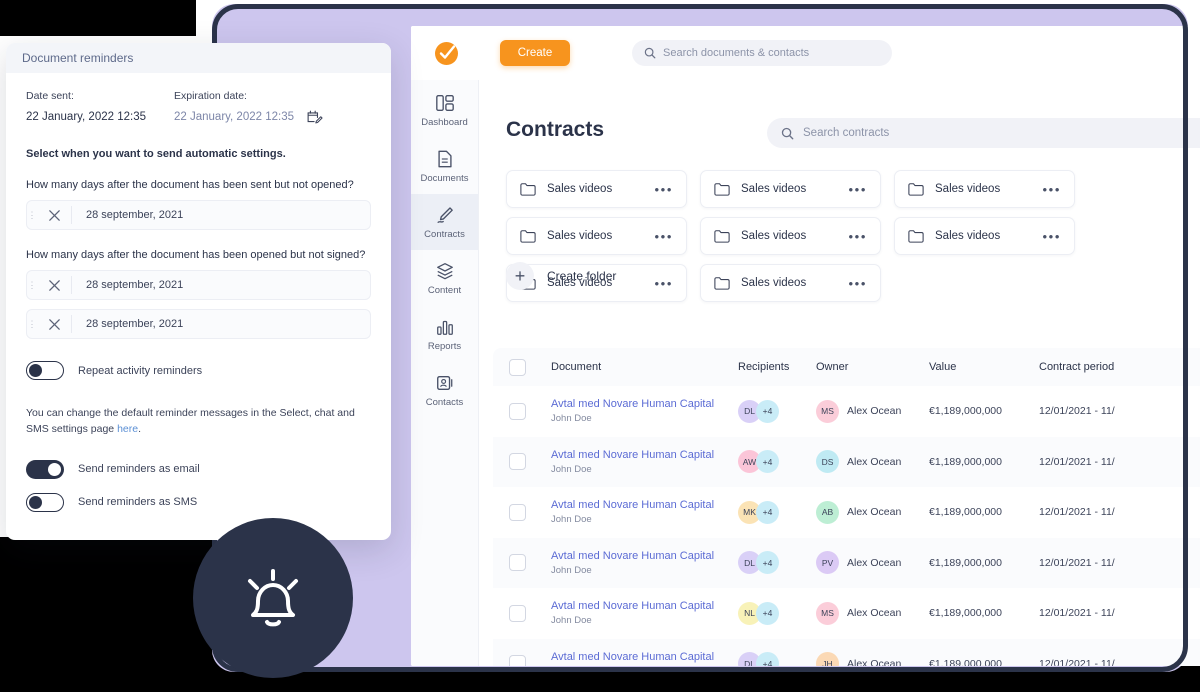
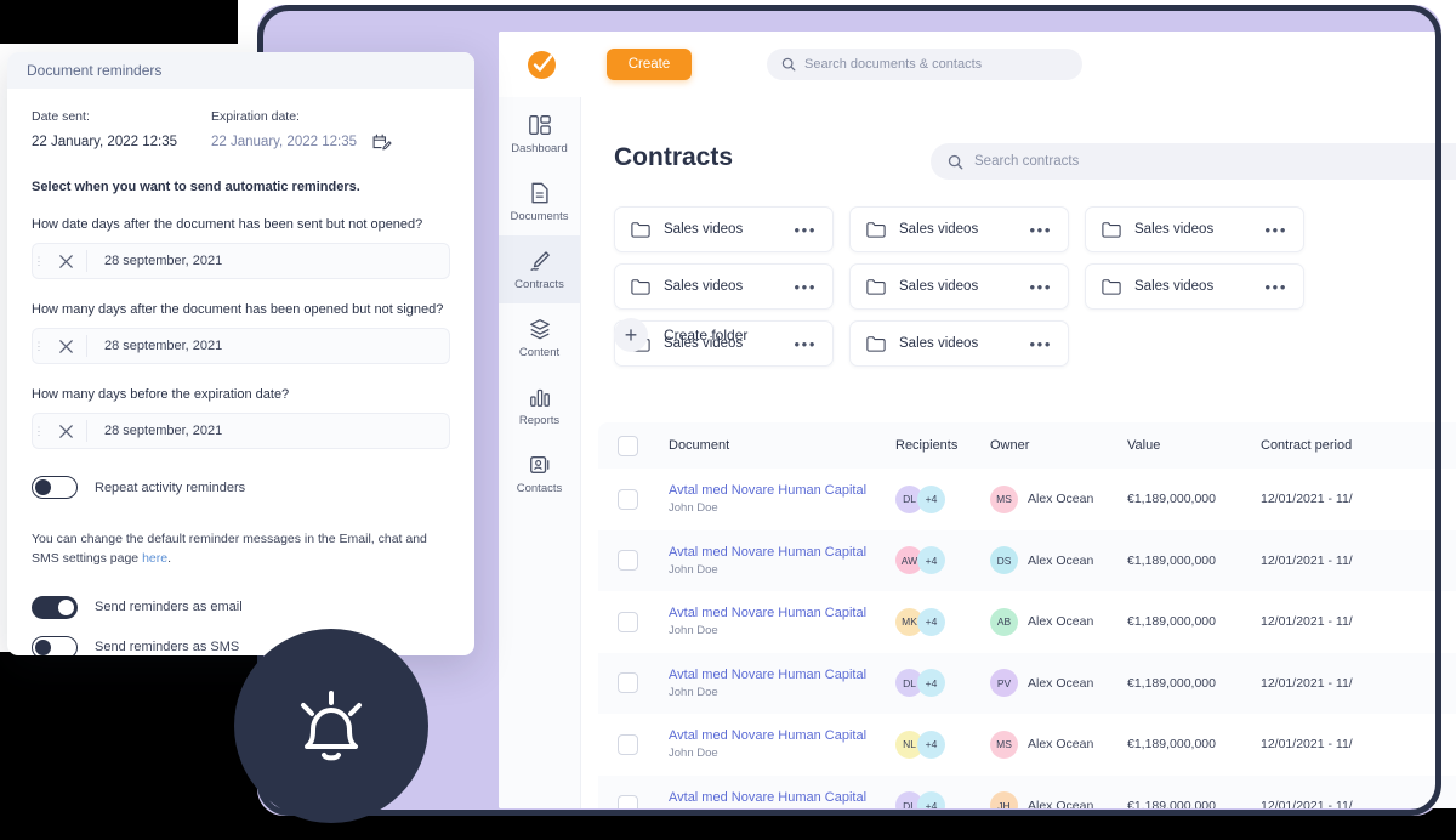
  Create
  Search documents & contacts
  Dashboard
  Documents
  Contracts
  Content
  Reports
  Contacts
  Contracts
  Search contracts
  Sales videos
  •••
  Sales videos
  •••
  Sales videos
  •••
  Sales videos
  •••
  Sales videos
  •••
  Sales videos
  •••
  Sales videos
  •••
  Sales videos
  •••
  +
  Create folder
  Document
  Recipients
  Owner
  Value
  Contract period
  Avtal med Novare Human Capital
  John Doe
  DL
  +4
  MS
  Alex Ocean
  €1,189,000,000
  12/01/2021 - 11/
  Avtal med Novare Human Capital
  John Doe
  AW
  +4
  DS
  Alex Ocean
  €1,189,000,000
  12/01/2021 - 11/
  Avtal med Novare Human Capital
  John Doe
  MK
  +4
  AB
  Alex Ocean
  €1,189,000,000
  12/01/2021 - 11/
  Avtal med Novare Human Capital
  John Doe
  DL
  +4
  PV
  Alex Ocean
  €1,189,000,000
  12/01/2021 - 11/
  Avtal med Novare Human Capital
  John Doe
  NL
  +4
  MS
  Alex Ocean
  €1,189,000,000
  12/01/2021 - 11/
  Avtal med Novare Human Capital
  DL
  +4
  JH
  Alex Ocean
  €1,189,000,000
  12/01/2021 - 11/
  Document reminders
  Date sent:
  22 January, 2022 12:35
  Expiration date:
  22 January, 2022 12:35
- Select when you want to send automatic settings.
+ Select when you want to send automatic reminders.
- How many days after the document has been sent but not opened?
+ How date days after the document has been sent but not opened?
  ⋮
  28 september, 2021
  How many days after the document has been opened but not signed?
  ⋮
  28 september, 2021
+ How many days before the expiration date?
  ⋮
  28 september, 2021
  Repeat activity reminders
- You can change the default reminder messages in the Select, chat and SMS settings page here.
+ You can change the default reminder messages in the Email, chat and SMS settings page here.
  Send reminders as email
  Send reminders as SMS
